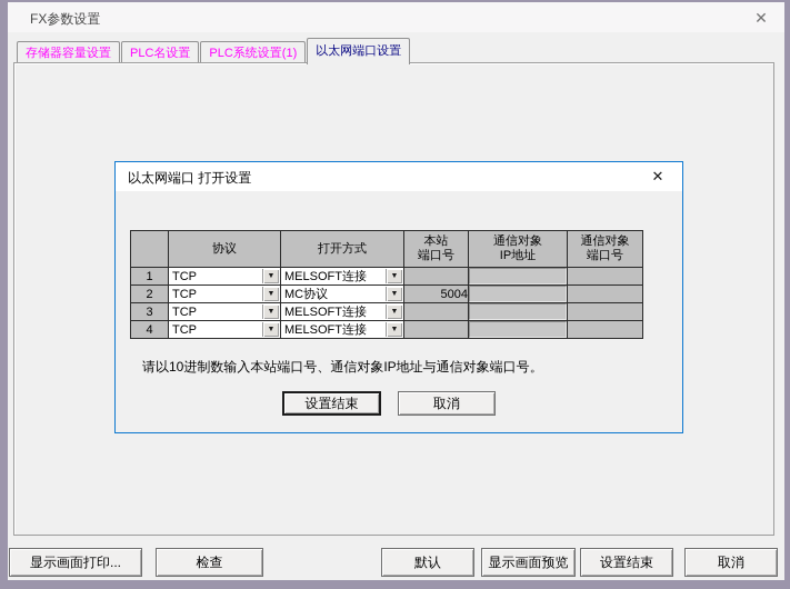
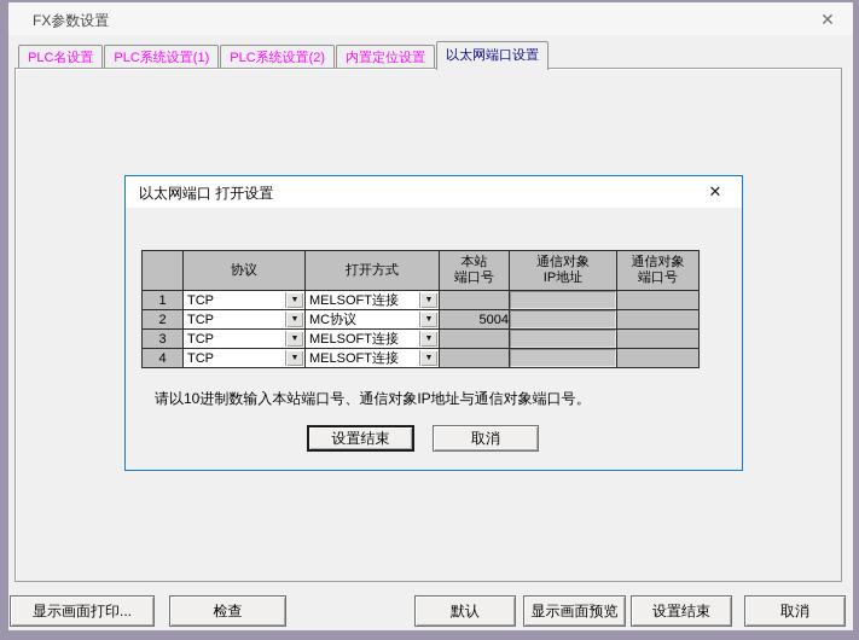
  FX参数设置
  ✕
- 存储器容量设置
  PLC名设置
  PLC系统设置(1)
+ PLC系统设置(2)
+ 内置定位设置
  以太网端口设置
  显示画面打印...
  检查
  默认
  显示画面预览
  设置结束
  取消
  以太网端口 打开设置
  ✕
  	协议	打开方式	本站端口号	通信对象IP地址	通信对象端口号
  1	TCP	MELSOFT连接
  2	TCP	MC协议	5004
  3	TCP	MELSOFT连接
  4	TCP	MELSOFT连接
  请以10进制数输入本站端口号、通信对象IP地址与通信对象端口号。
  设置结束
  取消
